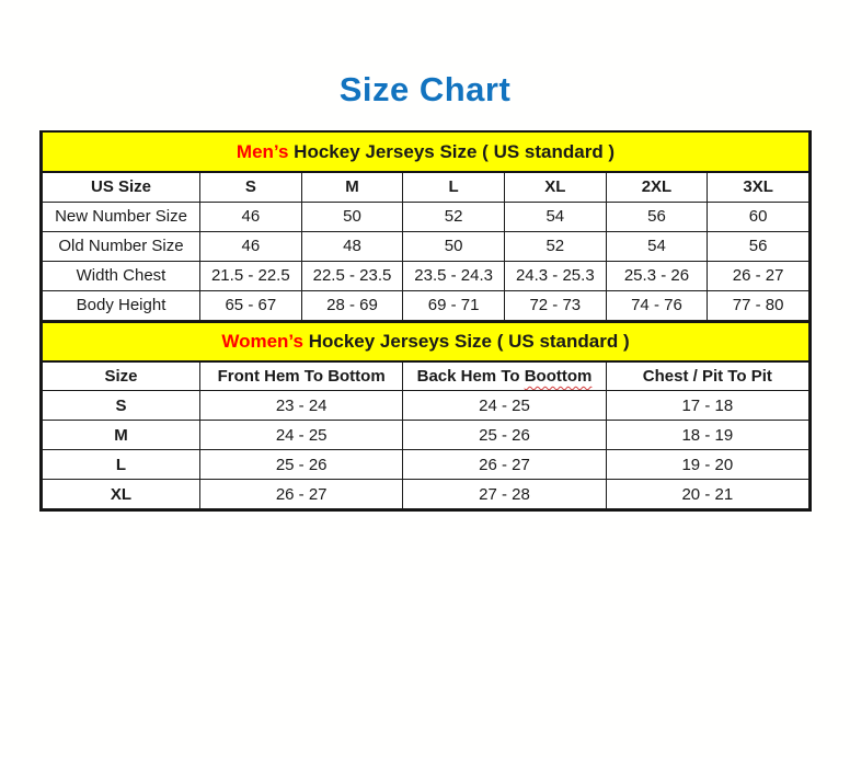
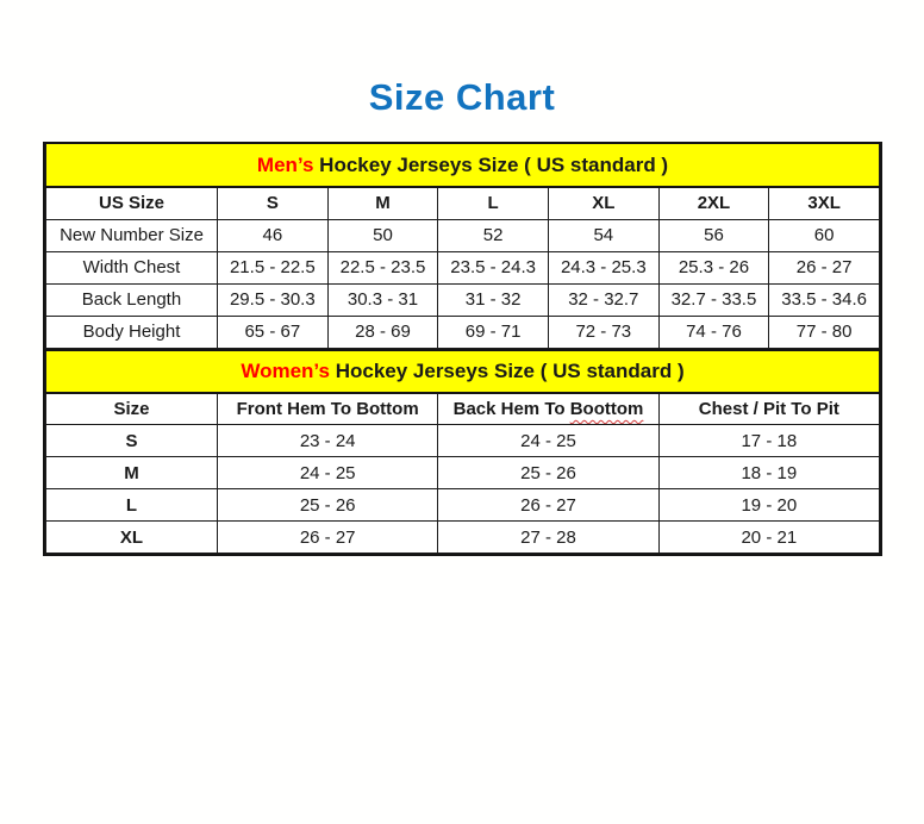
  Size Chart
  Men’s Hockey Jerseys Size ( US standard )
  US Size	S	M	L	XL	2XL	3XL
  New Number Size	46	50	52	54	56	60
- Old Number Size	46	48	50	52	54	56
  Width Chest	21.5 - 22.5	22.5 - 23.5	23.5 - 24.3	24.3 - 25.3	25.3 - 26	26 - 27
+ Back Length	29.5 - 30.3	30.3 - 31	31 - 32	32 - 32.7	32.7 - 33.5	33.5 - 34.6
  Body Height	65 - 67	28 - 69	69 - 71	72 - 73	74 - 76	77 - 80
  Women’s Hockey Jerseys Size ( US standard )
  Size	Front Hem To Bottom	Back Hem To Boottom	Chest / Pit To Pit
  S	23 - 24	24 - 25	17 - 18
  M	24 - 25	25 - 26	18 - 19
  L	25 - 26	26 - 27	19 - 20
  XL	26 - 27	27 - 28	20 - 21
